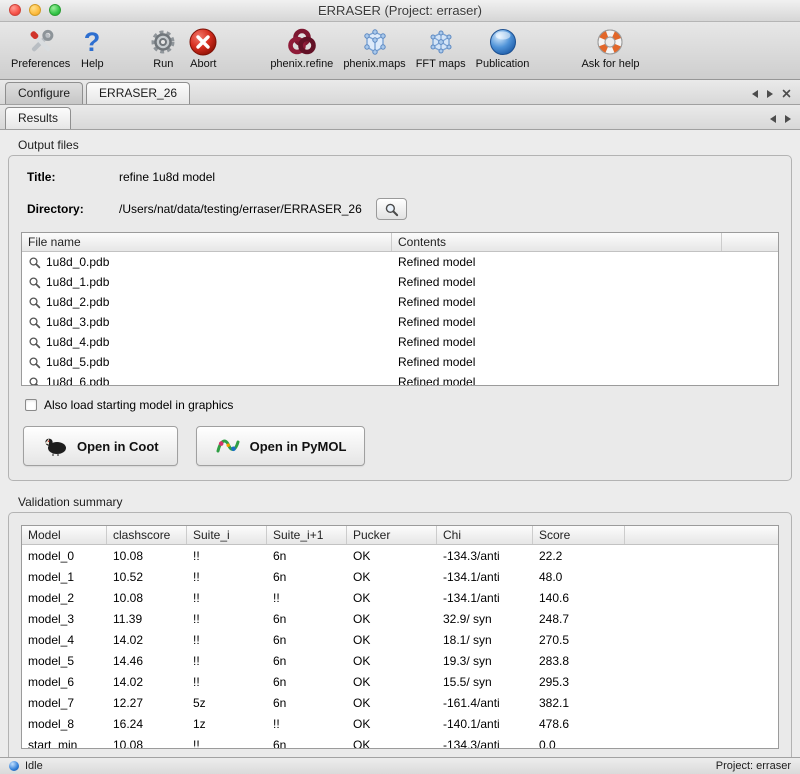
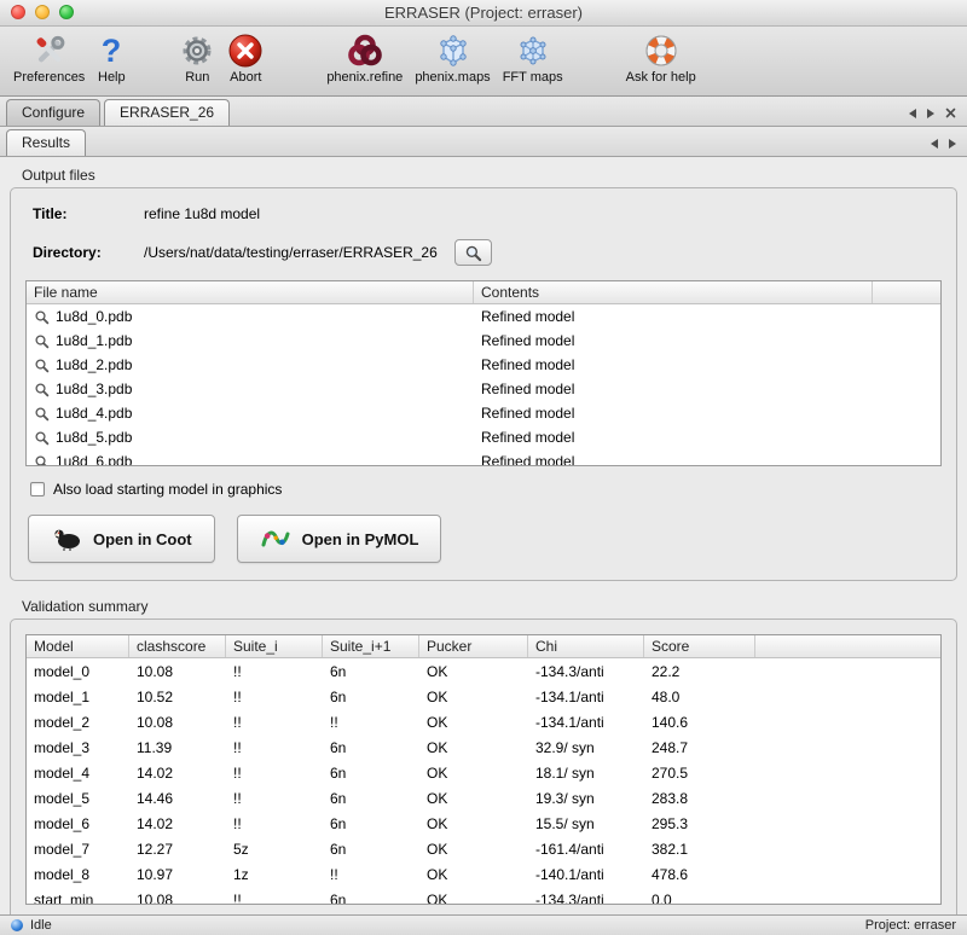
  ERRASER (Project: erraser)
  Preferences
  ?
  Help
  Run
  Abort
  phenix.refine
  phenix.maps
  FFT maps
- Publication
  Ask for help
  Configure
  ERRASER_26
  Results
  Output files
  Title:
  refine 1u8d model
  Directory:
  /Users/nat/data/testing/erraser/ERRASER_26
  File name
  Contents
  1u8d_0.pdb
  Refined model
  1u8d_1.pdb
  Refined model
  1u8d_2.pdb
  Refined model
  1u8d_3.pdb
  Refined model
  1u8d_4.pdb
  Refined model
  1u8d_5.pdb
  Refined model
  1u8d_6.pdb
  Refined model
  Also load starting model in graphics
  Open in Coot
  Open in PyMOL
  Validation summary
  Model
  clashscore
  Suite_i
  Suite_i+1
  Pucker
  Chi
  Score
  model_0
  10.08
  !!
  6n
  OK
  -134.3/anti
  22.2
  model_1
  10.52
  !!
  6n
  OK
  -134.1/anti
  48.0
  model_2
  10.08
  !!
  !!
  OK
  -134.1/anti
  140.6
  model_3
  11.39
  !!
  6n
  OK
  32.9/ syn
  248.7
  model_4
  14.02
  !!
  6n
  OK
  18.1/ syn
  270.5
  model_5
  14.46
  !!
  6n
  OK
  19.3/ syn
  283.8
  model_6
  14.02
  !!
  6n
  OK
  15.5/ syn
  295.3
  model_7
  12.27
  5z
  6n
  OK
  -161.4/anti
  382.1
  model_8
- 16.24
+ 10.97
  1z
  !!
  OK
  -140.1/anti
  478.6
  start_min
  10.08
  !!
  6n
  OK
  -134.3/anti
  0.0
  Idle
  Project: erraser
